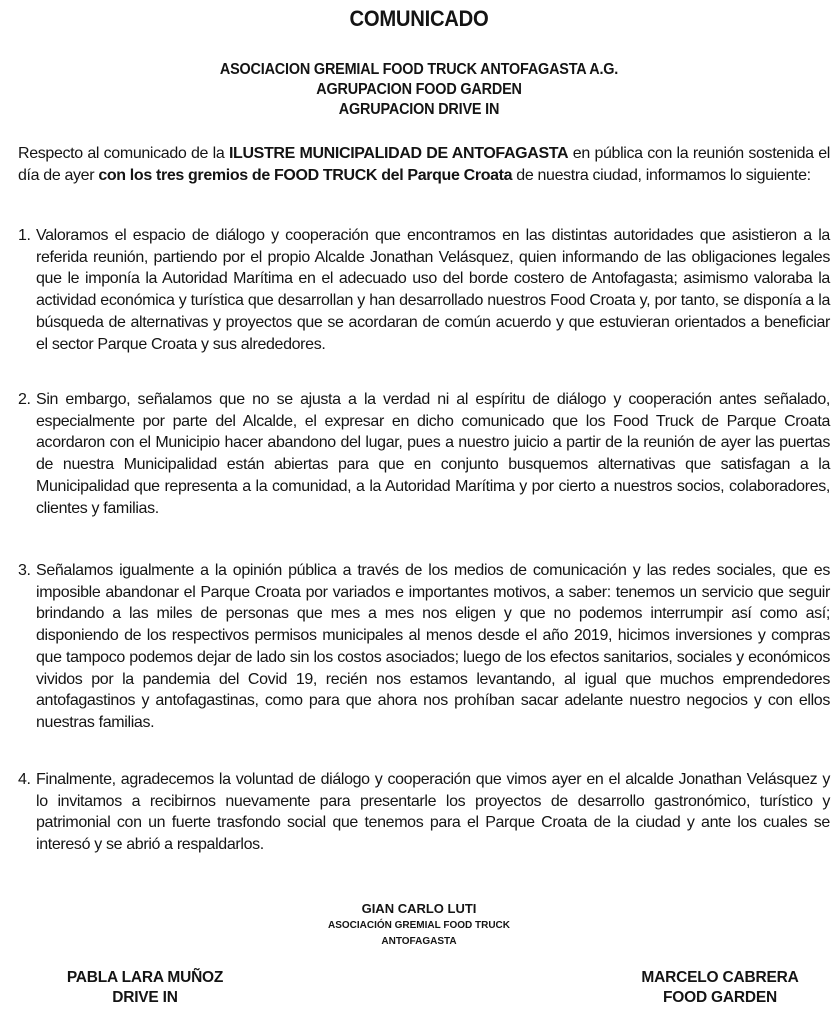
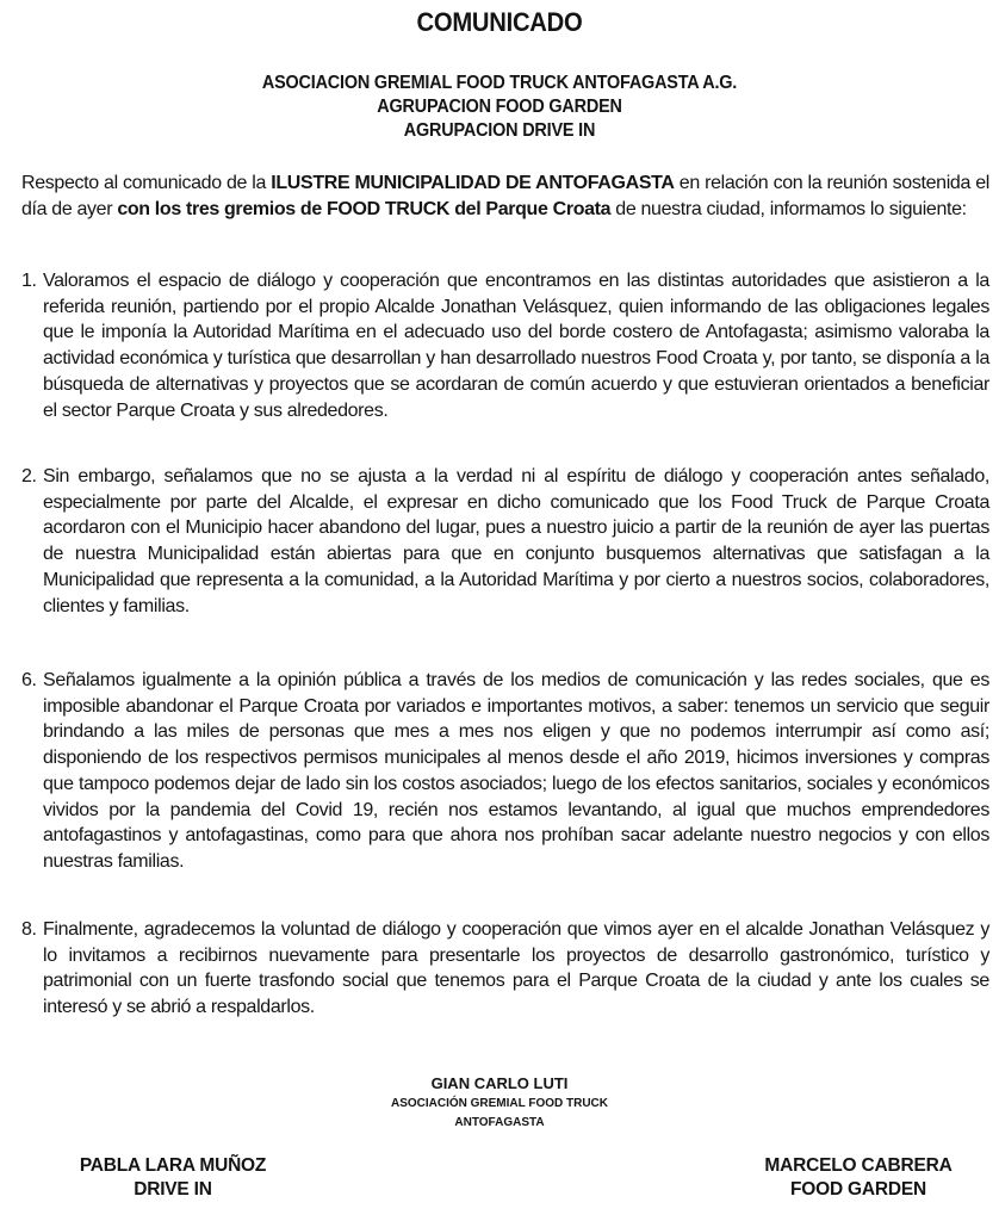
  COMUNICADO
  ASOCIACION GREMIAL FOOD TRUCK ANTOFAGASTA A.G.
  AGRUPACION FOOD GARDEN
  AGRUPACION DRIVE IN
- Respecto al comunicado de la ILUSTRE MUNICIPALIDAD DE ANTOFAGASTA en pública con la reunión sostenida el día de ayer con los tres gremios de FOOD TRUCK del Parque Croata de nuestra ciudad, informamos lo siguiente:
+ Respecto al comunicado de la ILUSTRE MUNICIPALIDAD DE ANTOFAGASTA en relación con la reunión sostenida el día de ayer con los tres gremios de FOOD TRUCK del Parque Croata de nuestra ciudad, informamos lo siguiente:
  1.
  Valoramos el espacio de diálogo y cooperación que encontramos en las distintas autoridades que asistieron a la referida reunión, partiendo por el propio Alcalde Jonathan Velásquez, quien informando de las obligaciones legales que le imponía la Autoridad Marítima en el adecuado uso del borde costero de Antofagasta; asimismo valoraba la actividad económica y turística que desarrollan y han desarrollado nuestros Food Croata y, por tanto, se disponía a la búsqueda de alternativas y proyectos que se acordaran de común acuerdo y que estuvieran orientados a beneficiar el sector Parque Croata y sus alrededores.
  2.
  Sin embargo, señalamos que no se ajusta a la verdad ni al espíritu de diálogo y cooperación antes señalado, especialmente por parte del Alcalde, el expresar en dicho comunicado que los Food Truck de Parque Croata acordaron con el Municipio hacer abandono del lugar, pues a nuestro juicio a partir de la reunión de ayer las puertas de nuestra Municipalidad están abiertas para que en conjunto busquemos alternativas que satisfagan a la Municipalidad que representa a la comunidad, a la Autoridad Marítima y por cierto a nuestros socios, colaboradores, clientes y familias.
- 3.
+ 6.
  Señalamos igualmente a la opinión pública a través de los medios de comunicación y las redes sociales, que es imposible abandonar el Parque Croata por variados e importantes motivos, a saber: tenemos un servicio que seguir brindando a las miles de personas que mes a mes nos eligen y que no podemos interrumpir así como así; disponiendo de los respectivos permisos municipales al menos desde el año 2019, hicimos inversiones y compras que tampoco podemos dejar de lado sin los costos asociados; luego de los efectos sanitarios, sociales y económicos vividos por la pandemia del Covid 19, recién nos estamos levantando, al igual que muchos emprendedores antofagastinos y antofagastinas, como para que ahora nos prohíban sacar adelante nuestro negocios y con ellos nuestras familias.
- 4.
+ 8.
  Finalmente, agradecemos la voluntad de diálogo y cooperación que vimos ayer en el alcalde Jonathan Velásquez y lo invitamos a recibirnos nuevamente para presentarle los proyectos de desarrollo gastronómico, turístico y patrimonial con un fuerte trasfondo social que tenemos para el Parque Croata de la ciudad y ante los cuales se interesó y se abrió a respaldarlos.
  GIAN CARLO LUTI
  ASOCIACIÓN GREMIAL FOOD TRUCK
  ANTOFAGASTA
  PABLA LARA MUÑOZ
  DRIVE IN
  MARCELO CABRERA
  FOOD GARDEN
